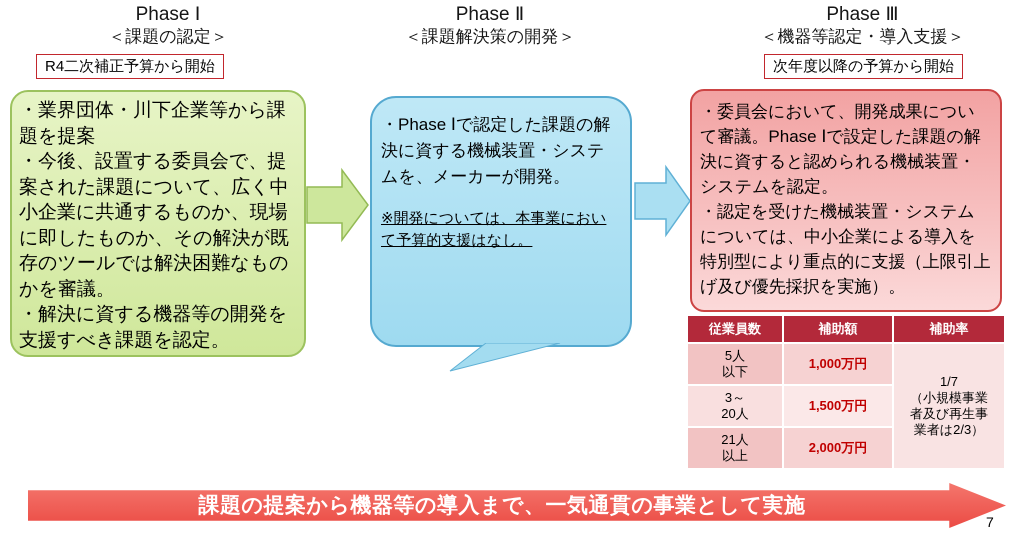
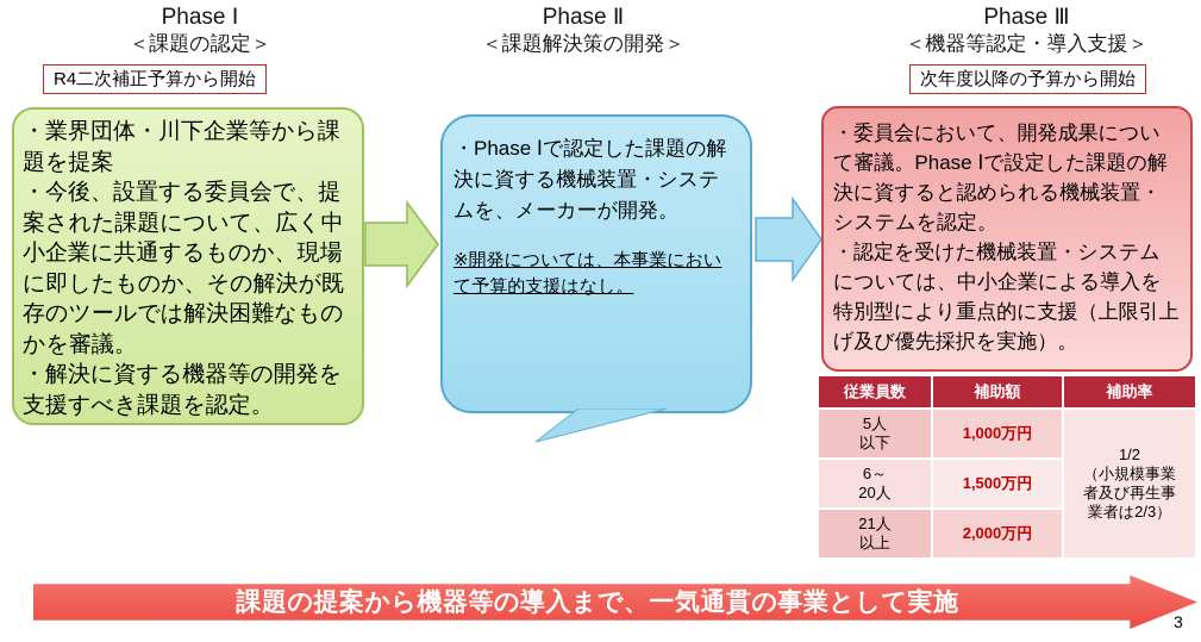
  Phase Ⅰ
  ＜課題の認定＞
  Phase Ⅱ
  ＜課題解決策の開発＞
  Phase Ⅲ
  ＜機器等認定・導入支援＞
  R4二次補正予算から開始
  次年度以降の予算から開始
  ・業界団体・川下企業等から課題を提案
  ・今後、設置する委員会で、提案された課題について、広く中小企業に共通するものか、現場に即したものか、その解決が既存のツールでは解決困難なものかを審議。
  ・解決に資する機器等の開発を支援すべき課題を認定。
  ・Phase Ⅰで認定した課題の解決に資する機械装置・システムを、メーカーが開発。
  ※開発については、本事業において予算的支援はなし。
  ・委員会において、開発成果について審議。Phase Ⅰで設定した課題の解決に資すると認められる機械装置・システムを認定。
  ・認定を受けた機械装置・システムについては、中小企業による導入を特別型により重点的に支援（上限引上げ及び優先採択を実施）。
  従業員数	補助額	補助率
- 5人 以下	1,000万円	1/7 （小規模事業 者及び再生事 業者は2/3）
+ 5人 以下	1,000万円	1/2 （小規模事業 者及び再生事 業者は2/3）
- 3～ 20人	1,500万円
+ 6～ 20人	1,500万円
  21人 以上	2,000万円
  課題の提案から機器等の導入まで、一気通貫の事業として実施
- 7
+ 3
